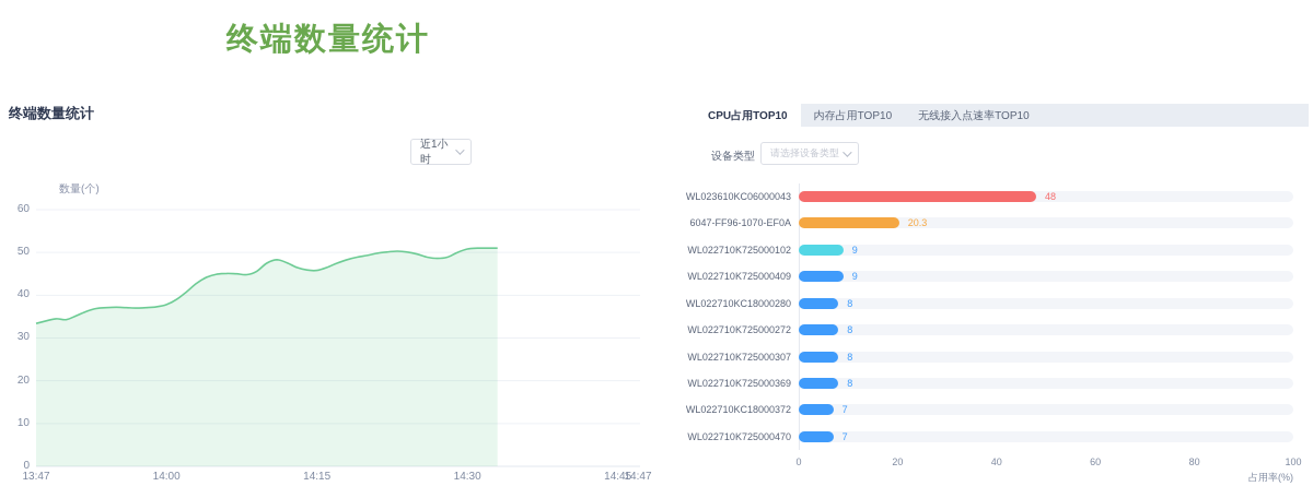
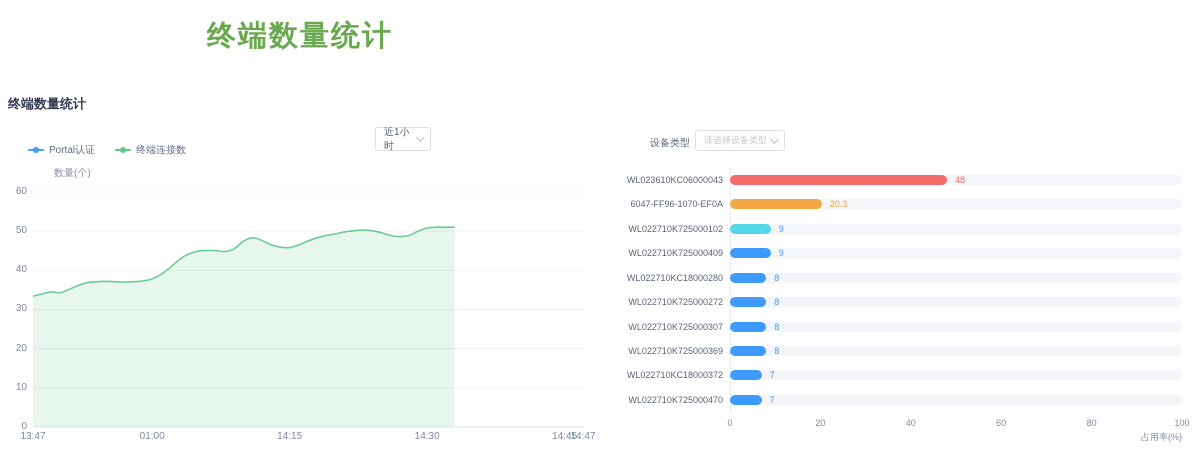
  终端数量统计
  终端数量统计
  近1小时
+ Portal认证
+ 终端连接数
  数量(个)
- CPU占用TOP10
- 内存占用TOP10
- 无线接入点速率TOP10
  设备类型
  请选择设备类型
  WL023610KC06000043
  48
  6047-FF96-1070-EF0A
  20.3
  WL022710K725000102
  9
  WL022710K725000409
  9
  WL022710KC18000280
  8
  WL022710K725000272
  8
  WL022710K725000307
  8
  WL022710K725000369
  8
  WL022710KC18000372
  7
  WL022710K725000470
  7
  0
  20
  40
  60
  80
  100
  占用率(%)
  0
  10
  20
  30
  40
  50
  60
  13:47
- 14:00
+ 01:00
  14:15
  14:30
  14:45
  14:47
